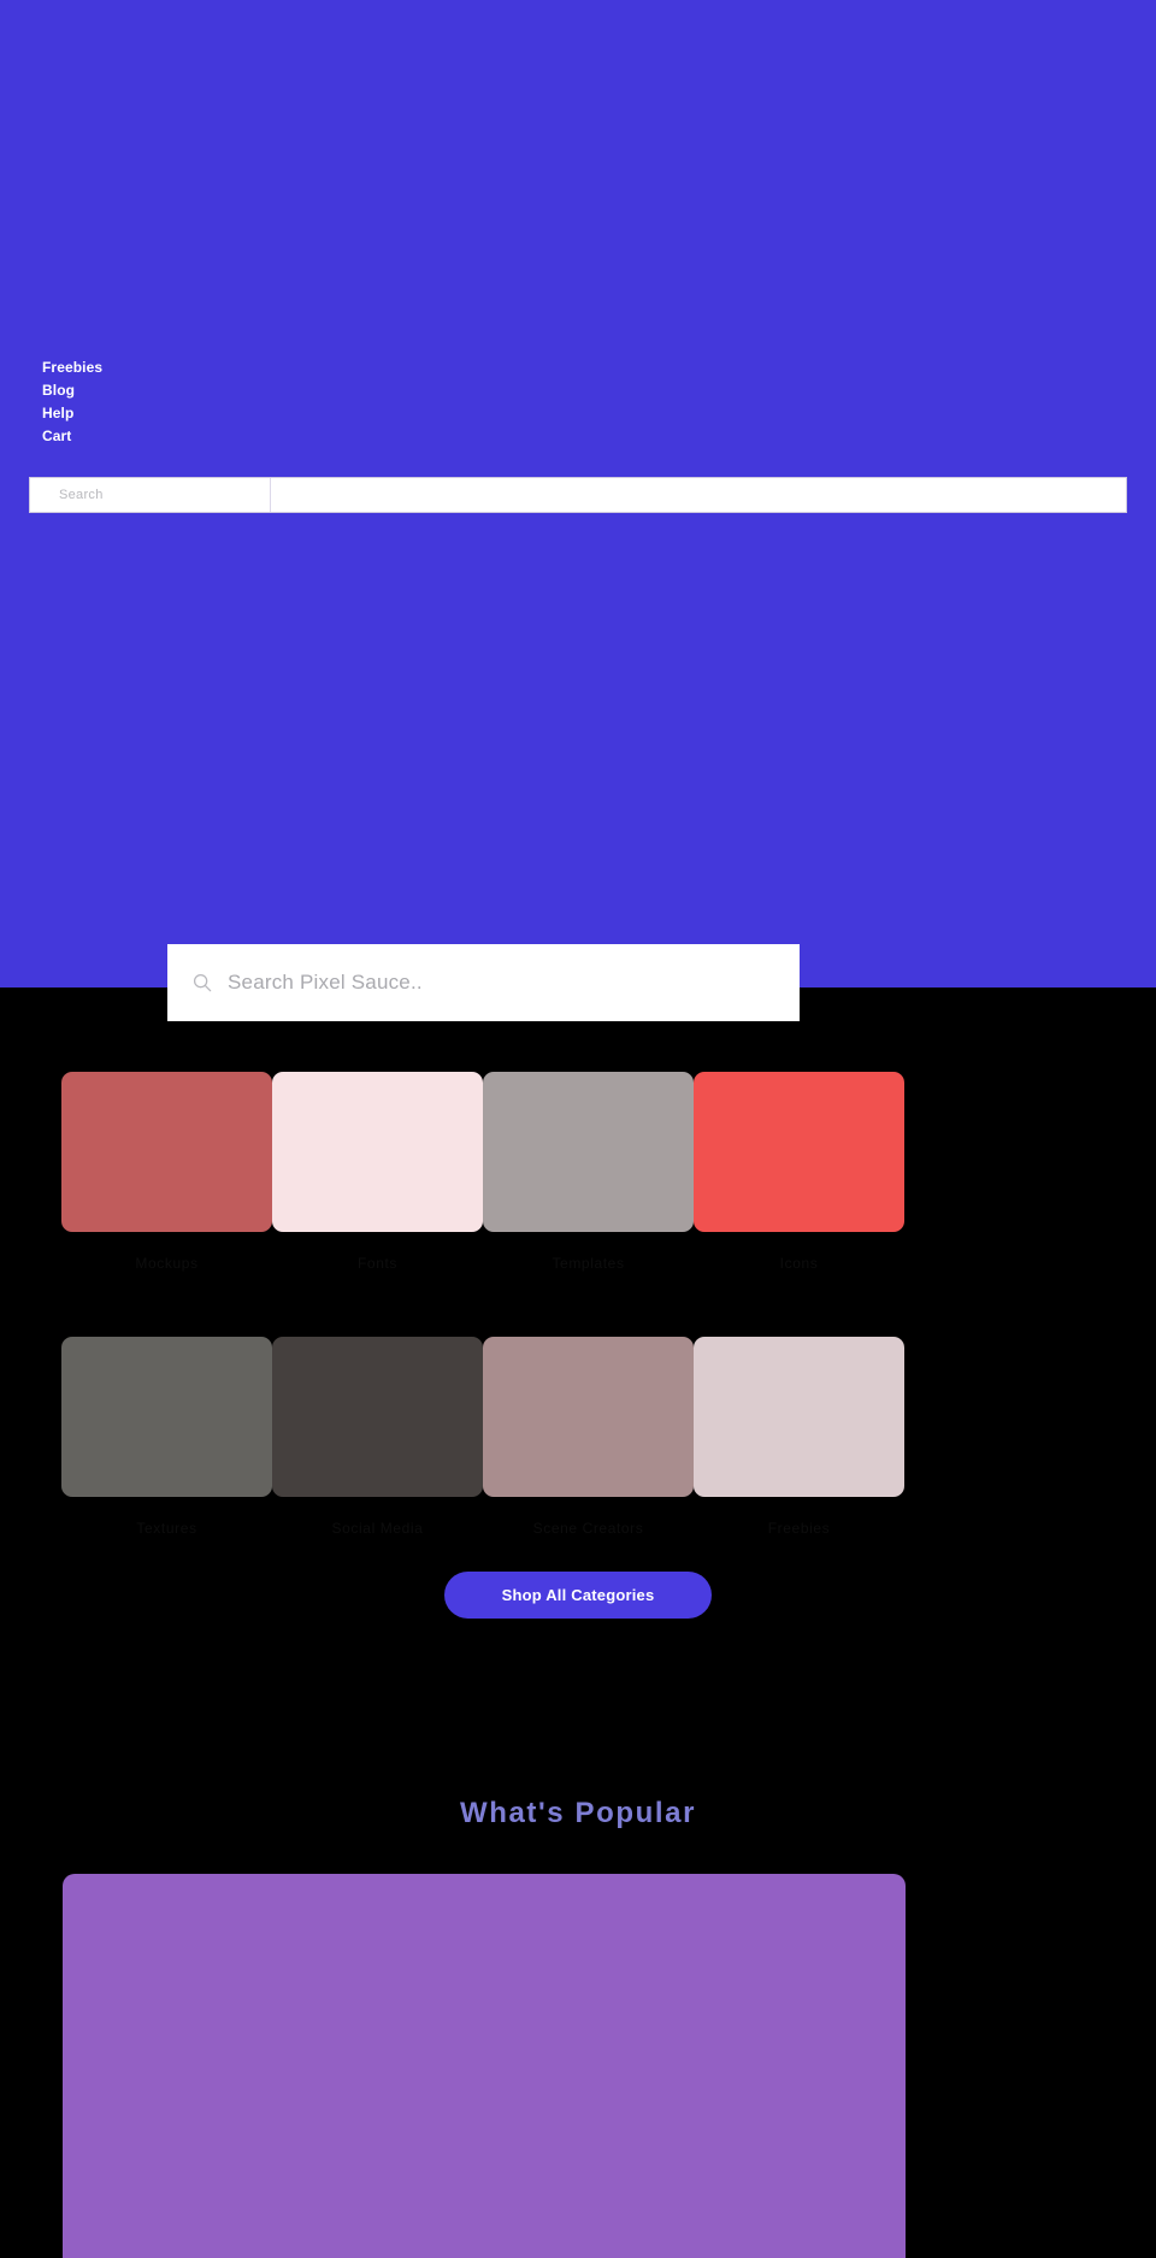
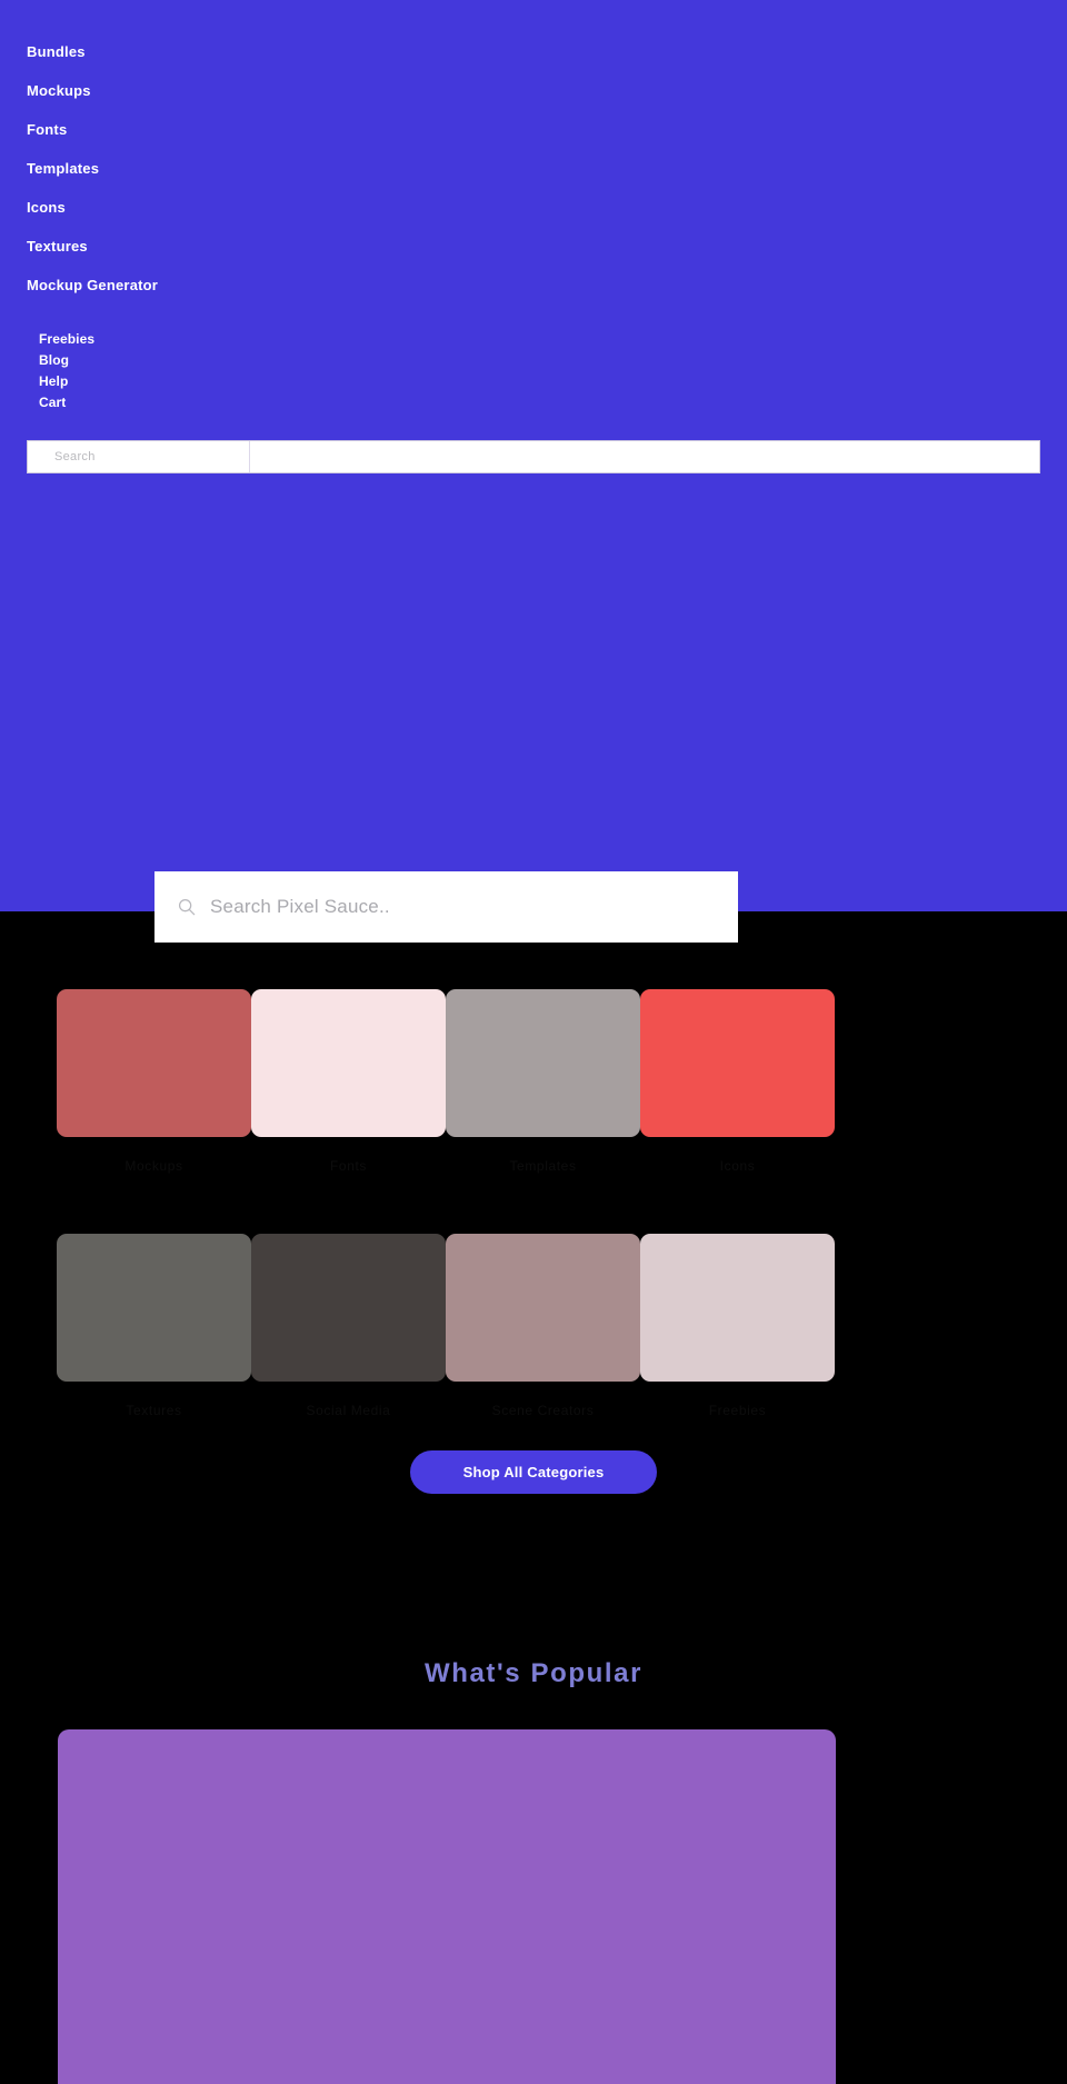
+ Bundles
+ Mockups
+ Fonts
+ Templates
+ Icons
+ Textures
+ Mockup Generator
  Freebies
  Blog
  Help
  Cart
  Search
  Search Pixel Sauce..
  Shop All Categories
  What's Popular
